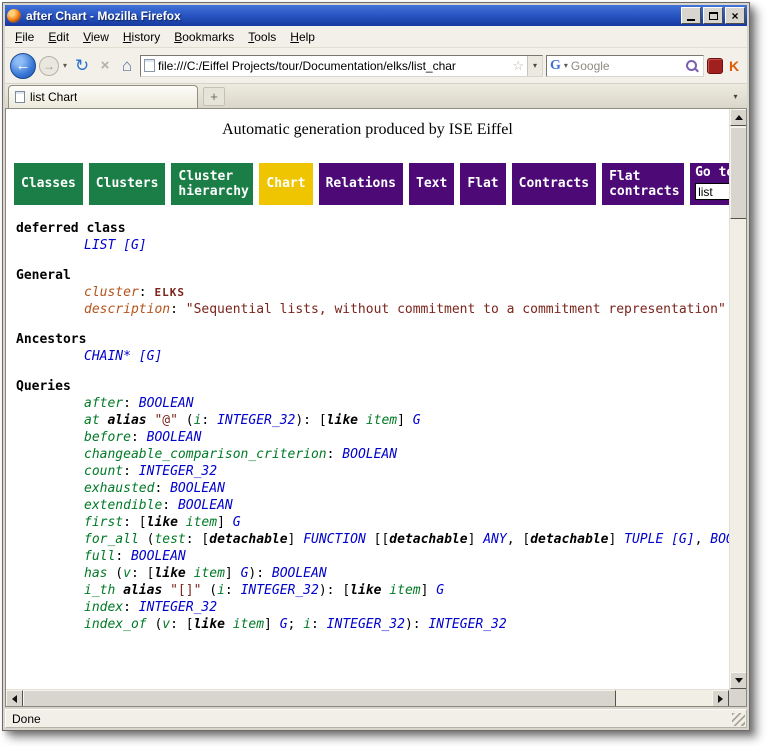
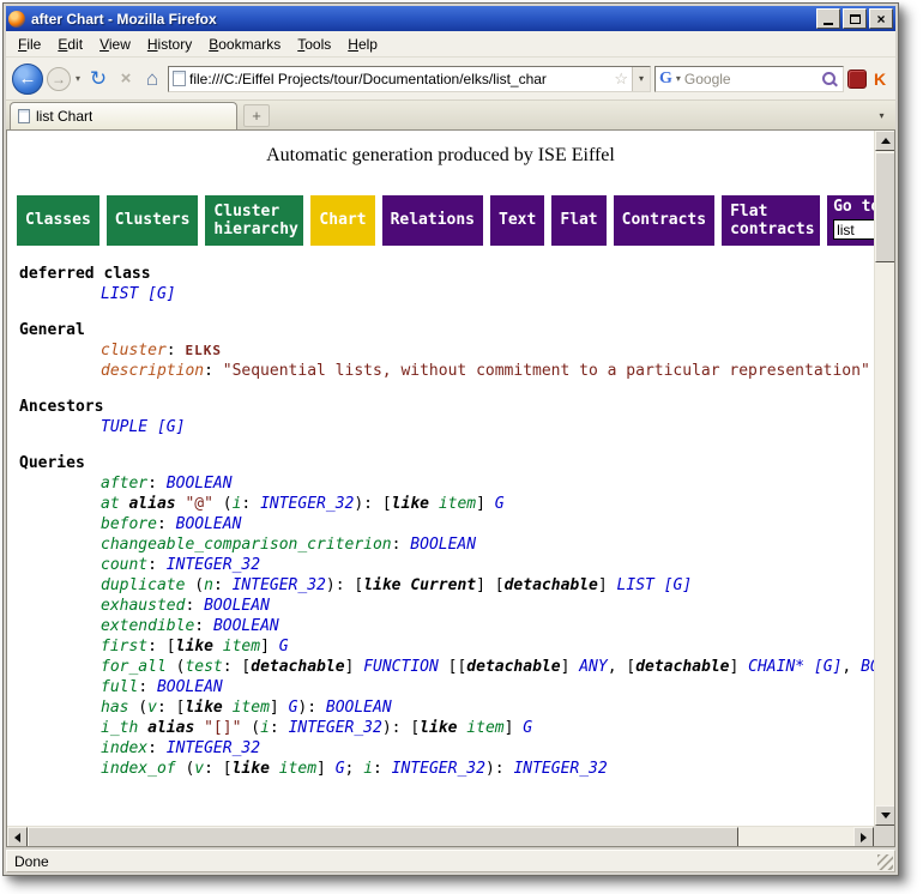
  after Chart - Mozilla Firefox
  ×
  File
  Edit
  View
  History
  Bookmarks
  Tools
  Help
  ←
  →
  ▾
  ↻
  ×
  ⌂
  file:///C:/Eiffel Projects/tour/Documentation/elks/list_char
  ☆
  ▾
  G
  ▾
  Google
  K
  list Chart
  +
  ▾
  Automatic generation produced by ISE Eiffel
  Classes
  Clusters
  Cluster hierarchy
  Chart
  Relations
  Text
  Flat
  Contracts
  Flat contracts
  list
  deferred class
  LIST [G]
  General
  cluster: ELKS
- description: "Sequential lists, without commitment to a commitment representation"
+ description: "Sequential lists, without commitment to a particular representation"
  Ancestors
- CHAIN* [G]
+ TUPLE [G]
  Queries
  after: BOOLEAN
  at alias "@" (i: INTEGER_32): [like item] G
  before: BOOLEAN
  changeable_comparison_criterion: BOOLEAN
  count: INTEGER_32
+ duplicate (n: INTEGER_32): [like Current] [detachable] LIST [G]
  exhausted: BOOLEAN
  extendible: BOOLEAN
  first: [like item] G
- for_all (test: [detachable] FUNCTION [[detachable] ANY, [detachable] TUPLE [G], BO
+ for_all (test: [detachable] FUNCTION [[detachable] ANY, [detachable] CHAIN* [G], B
  full: BOOLEAN
  has (v: [like item] G): BOOLEAN
  i_th alias "[]" (i: INTEGER_32): [like item] G
  index: INTEGER_32
  index_of (v: [like item] G; i: INTEGER_32): INTEGER_32
  Done
